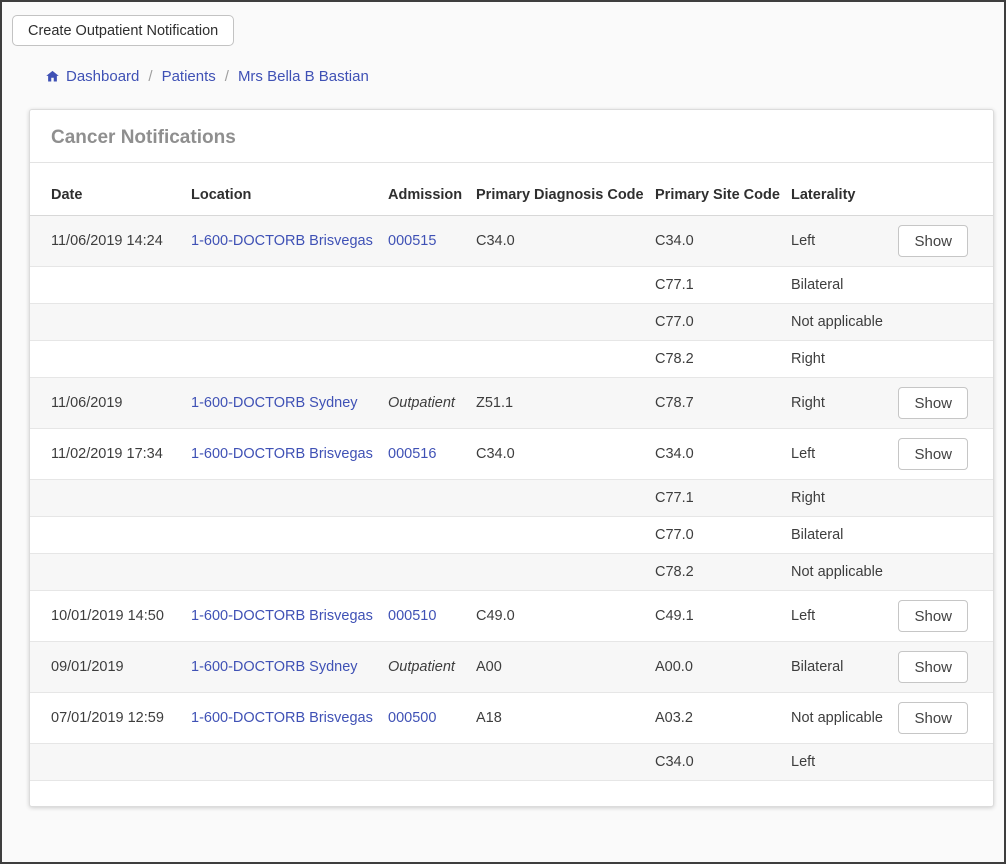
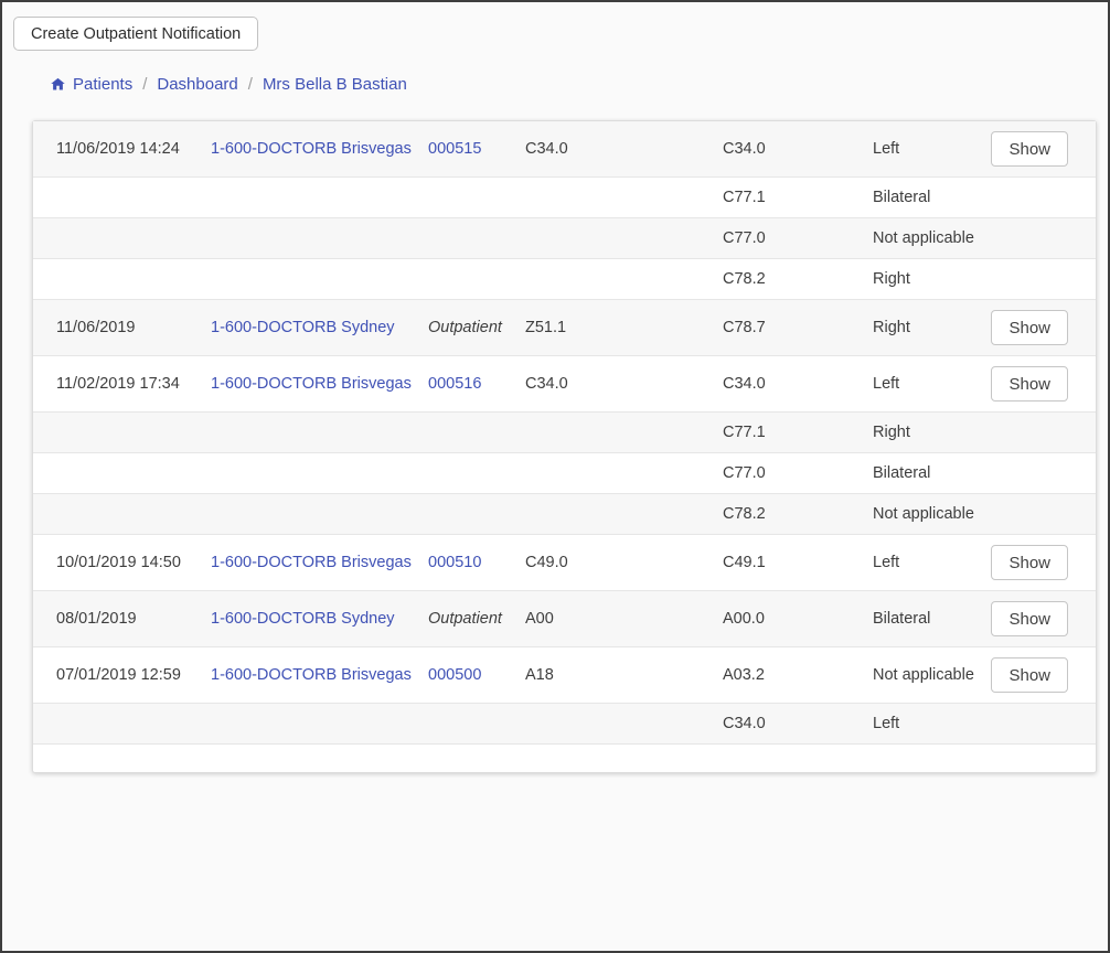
  Create Outpatient Notification
- Dashboard
+ Patients
  /
- Patients
+ Dashboard
  /
  Mrs Bella B Bastian
- Cancer Notifications
- Date
- Location
- Admission
- Primary Diagnosis Code
- Primary Site Code
- Laterality
  11/06/2019 14:24
  1-600-DOCTORB Brisvegas
  000515
  C34.0
  C34.0
  Left
  Show
  C77.1
  Bilateral
  C77.0
  Not applicable
  C78.2
  Right
  11/06/2019
  1-600-DOCTORB Sydney
  Outpatient
  Z51.1
  C78.7
  Right
  Show
  11/02/2019 17:34
  1-600-DOCTORB Brisvegas
  000516
  C34.0
  C34.0
  Left
  Show
  C77.1
  Right
  C77.0
  Bilateral
  C78.2
  Not applicable
  10/01/2019 14:50
  1-600-DOCTORB Brisvegas
  000510
  C49.0
  C49.1
  Left
  Show
- 09/01/2019
+ 08/01/2019
  1-600-DOCTORB Sydney
  Outpatient
  A00
  A00.0
  Bilateral
  Show
  07/01/2019 12:59
  1-600-DOCTORB Brisvegas
  000500
  A18
  A03.2
  Not applicable
  Show
  C34.0
  Left
